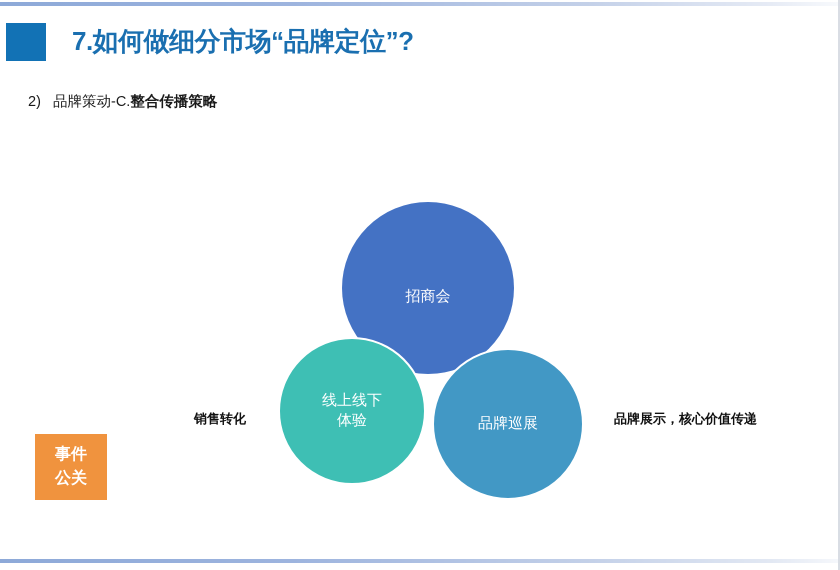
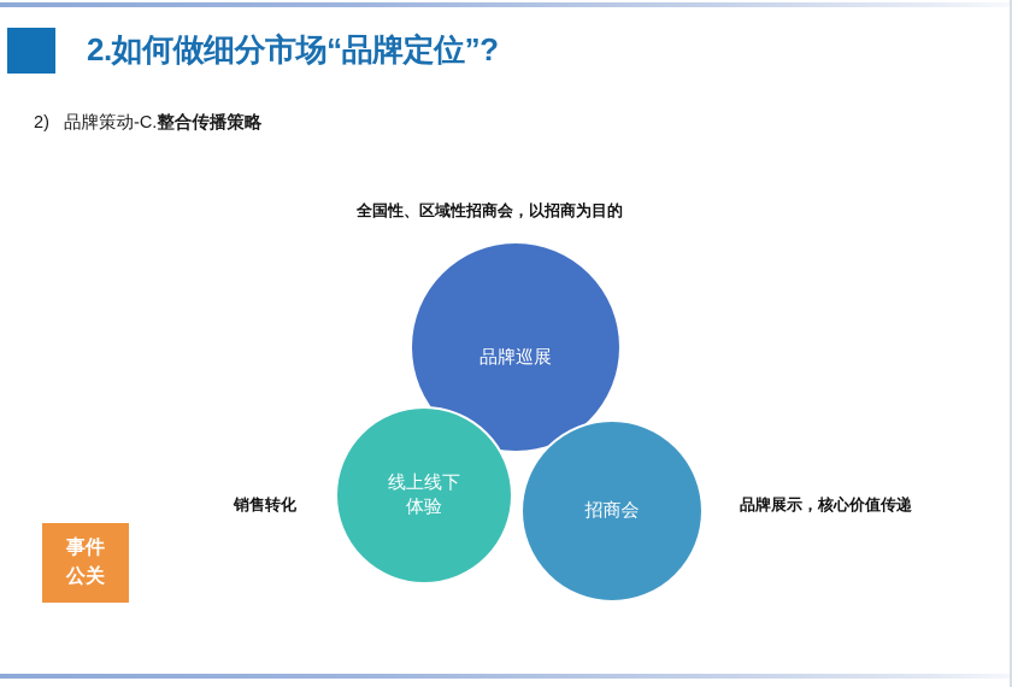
- 7.如何做细分市场“品牌定位”?
+ 2.如何做细分市场“品牌定位”?
  2) 品牌策动-C.整合传播策略
+ 全国性、区域性招商会，以招商为目的
  销售转化
  品牌展示，核心价值传递
- 招商会
+ 品牌巡展
  线上线下
  体验
- 品牌巡展
+ 招商会
  事件
  公关
